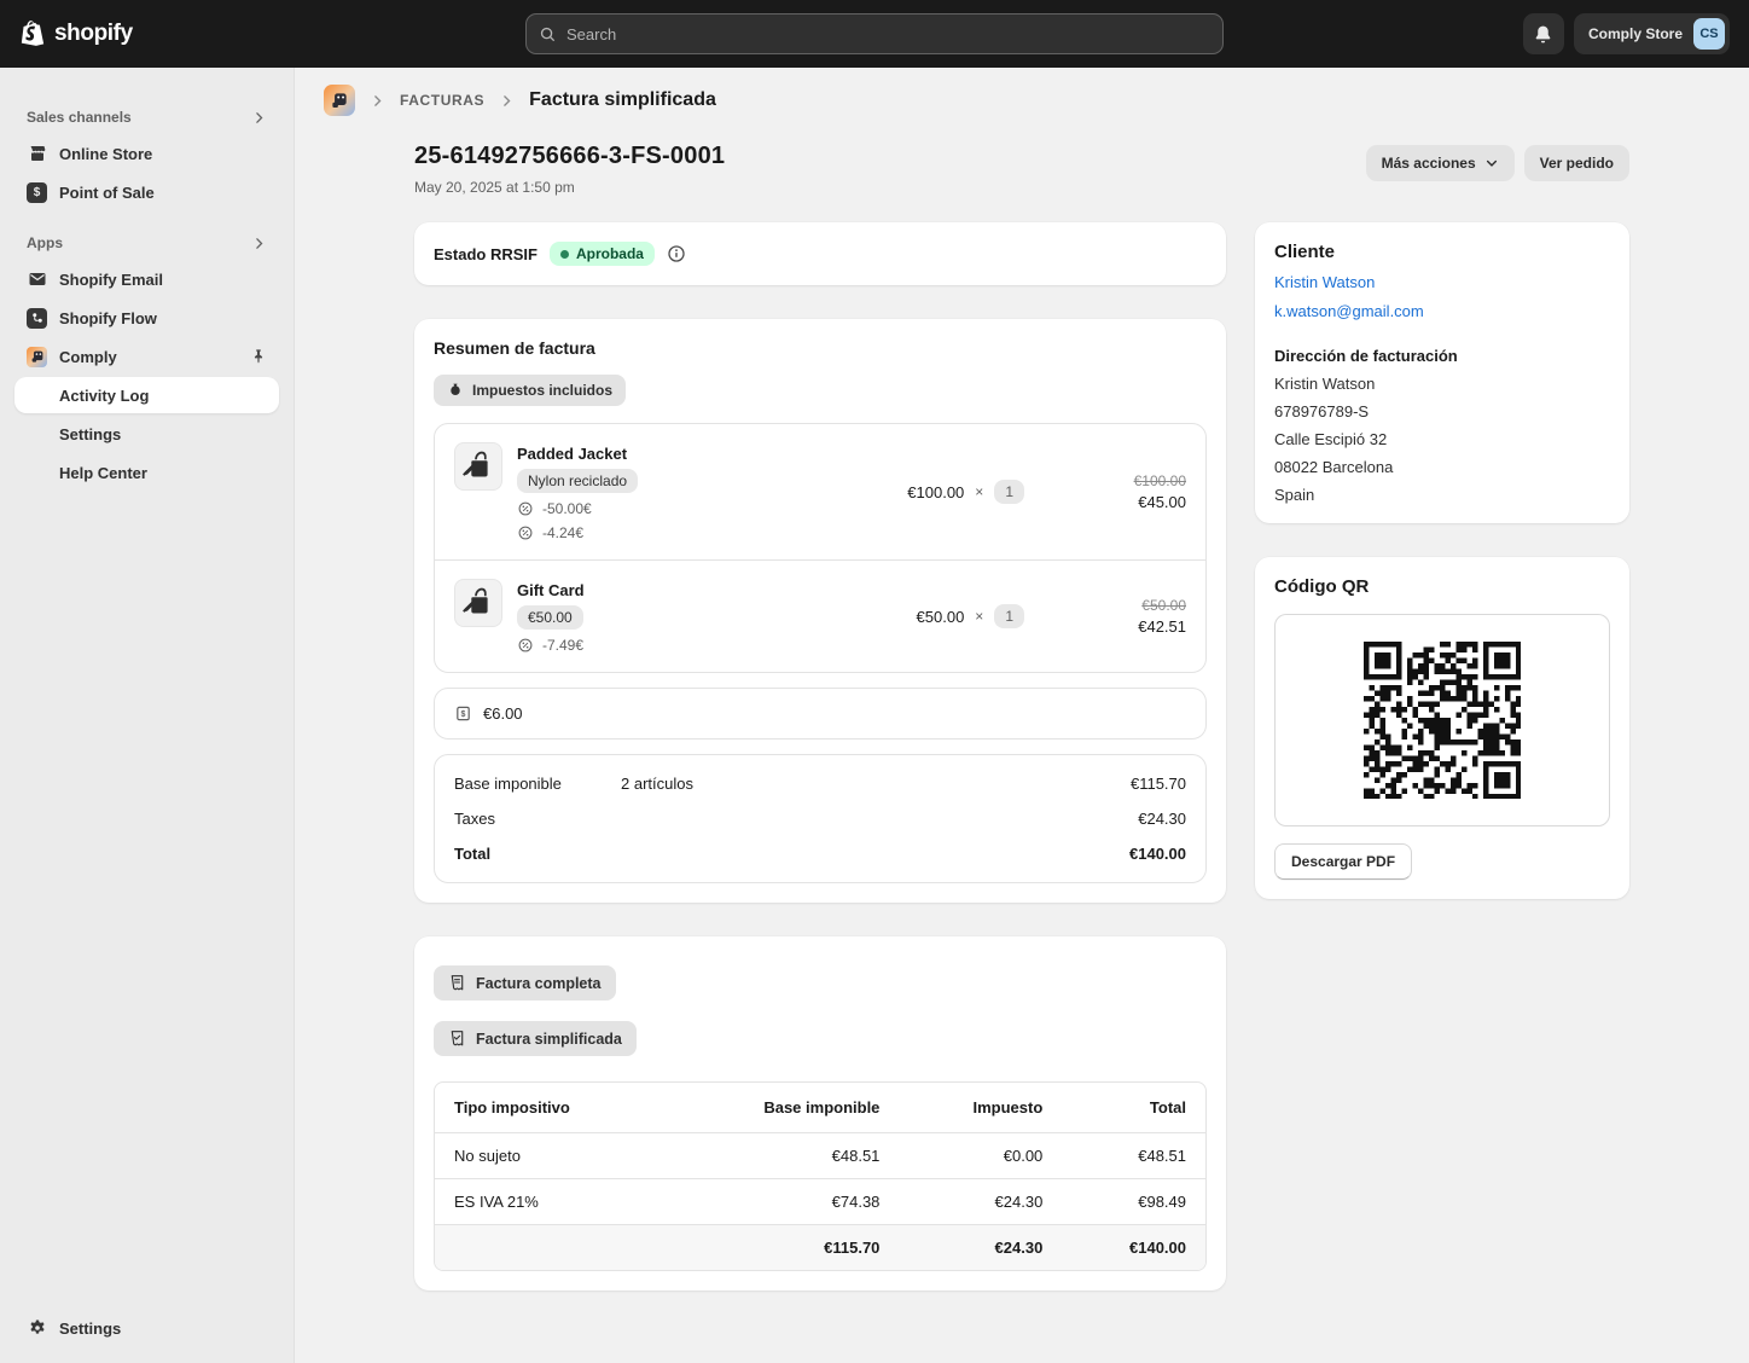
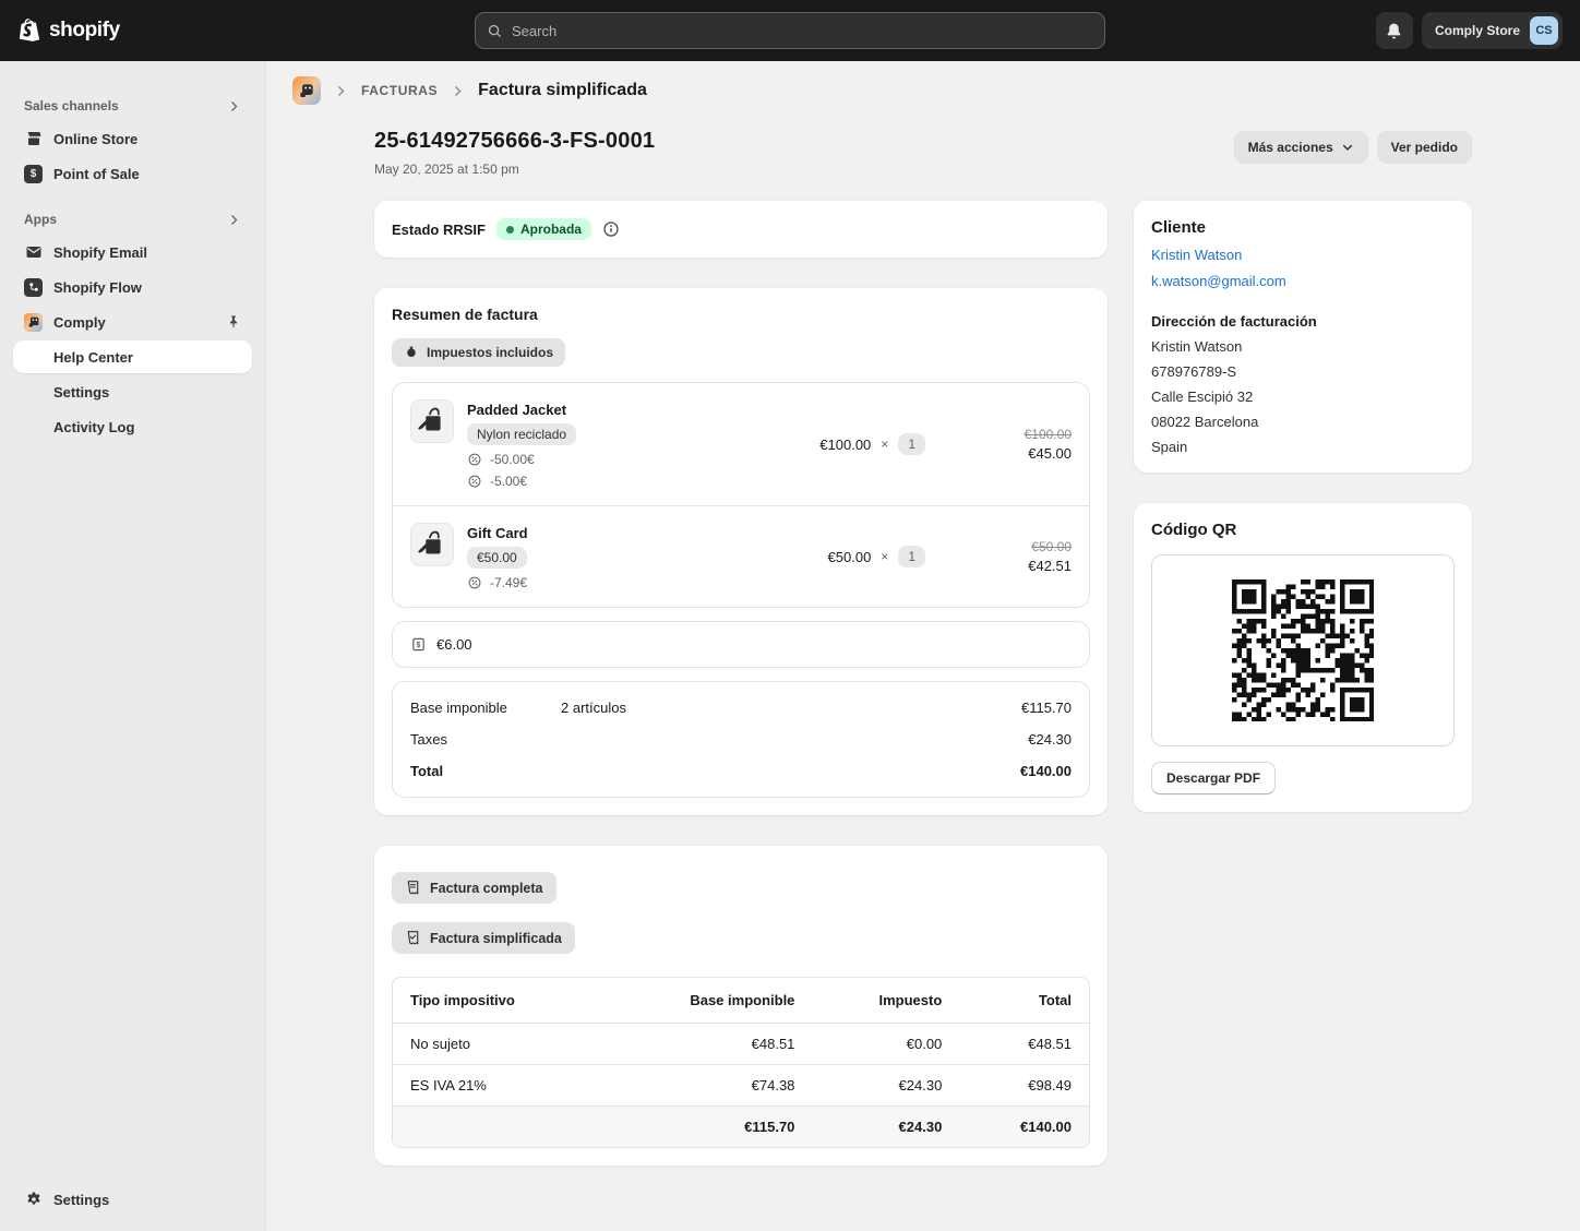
  shopify
  Search
  Comply Store
  CS
  Sales channels
  Online Store
  $
  Point of Sale
  Apps
  Shopify Email
  Shopify Flow
  Comply
- Activity Log
+ Help Center
  Settings
- Help Center
+ Activity Log
  Settings
  FACTURAS
  Factura simplificada
  25-61492756666-3-FS-0001
  May 20, 2025 at 1:50 pm
  Más acciones
  Ver pedido
  Estado RRSIF
  Aprobada
  Resumen de factura
  Impuestos incluidos
  Padded Jacket
  Nylon reciclado
  -50.00€
- -4.24€
+ -5.00€
  €100.00
  ×
  1
  €100.00
  €45.00
  Gift Card
  €50.00
  -7.49€
  €50.00
  ×
  1
  €50.00
  €42.51
  €6.00
  Base imponible
  2 artículos
  €115.70
  Taxes
  €24.30
  Total
  €140.00
  Factura completa
  Factura simplificada
  Tipo impositivo	Base imponible	Impuesto	Total
  No sujeto	€48.51	€0.00	€48.51
  ES IVA 21%	€74.38	€24.30	€98.49
  	€115.70	€24.30	€140.00
  Cliente
  Kristin Watson
  k.watson@gmail.com
  Dirección de facturación
  Kristin Watson
  678976789-S
  Calle Escipió 32
  08022 Barcelona
  Spain
  Código QR
  Descargar PDF
